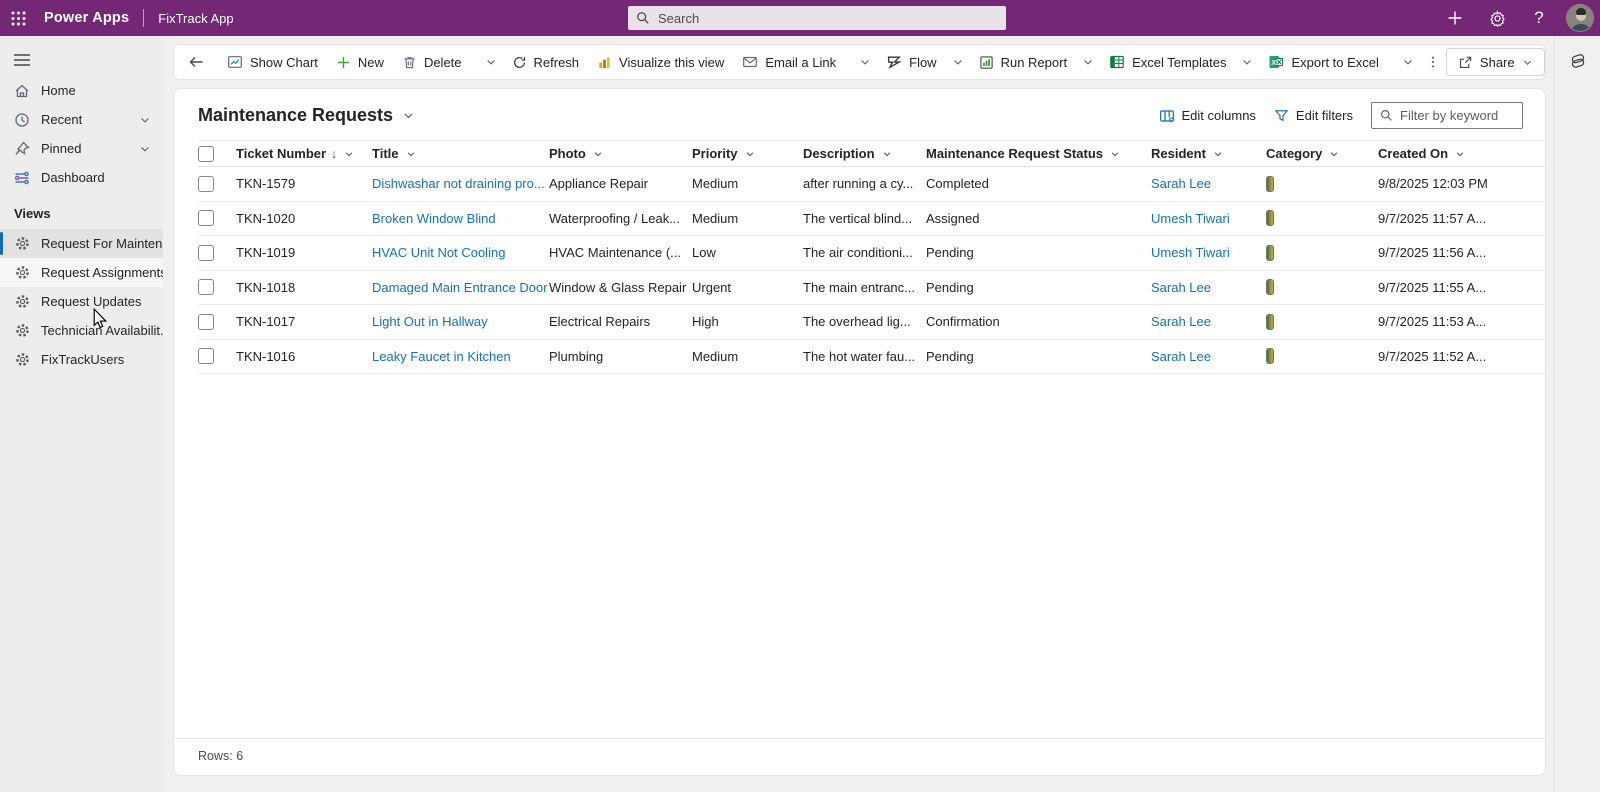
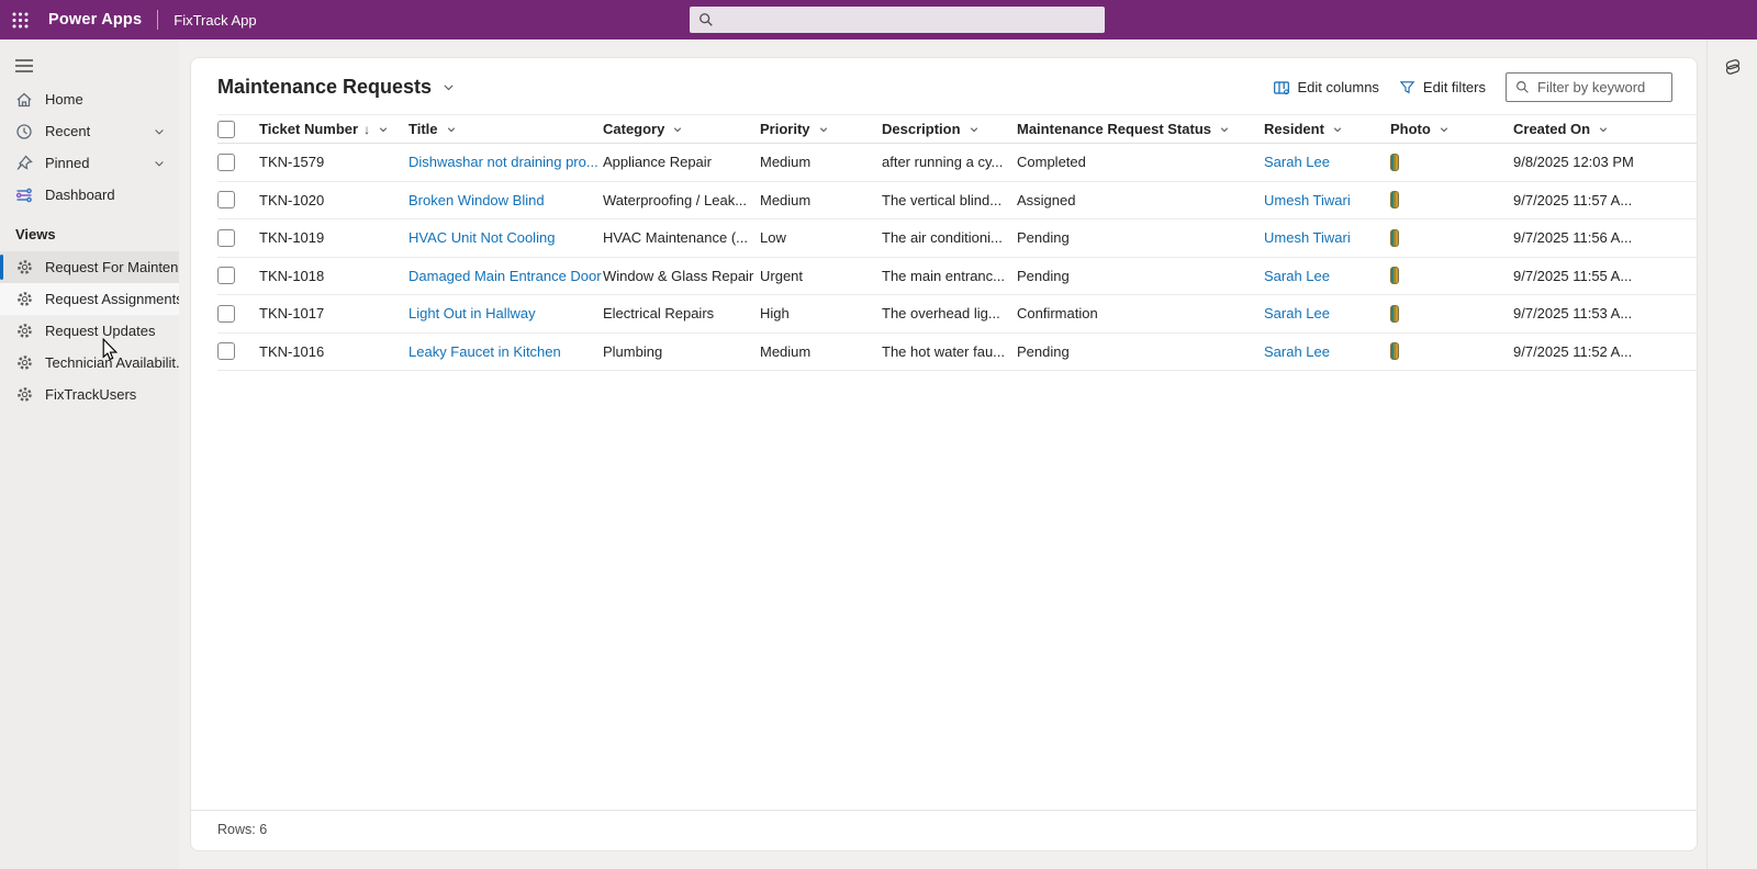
  Power Apps
  FixTrack App
- Search
- ?
  Home
  Recent
  Pinned
  Dashboard
  Views
  Request For Mainten
  Request Assignment
  Request Updates
  Technician Availabilit.
  FixTrackUsers
- Show Chart
- New
- Delete
- Refresh
- Visualize this view
- Email a Link
- Flow
- Run Report
- Excel Templates
- X
- Export to Excel
- Share
  Maintenance Requests
  Edit columns
  Edit filters
  Filter by keyword
  Ticket Number
  ↓
  Title
- Photo
+ Category
  Priority
  Description
  Maintenance Request Status
  Resident
- Category
+ Photo
  Created On
  TKN-1579
  Dishwashar not draining pro...
  Appliance Repair
  Medium
  after running a cy...
  Completed
  Sarah Lee
  9/8/2025 12:03 PM
  TKN-1020
  Broken Window Blind
  Waterproofing / Leak...
  Medium
  The vertical blind...
  Assigned
  Umesh Tiwari
  9/7/2025 11:57 A...
  TKN-1019
  HVAC Unit Not Cooling
  HVAC Maintenance (...
  Low
  The air conditioni...
  Pending
  Umesh Tiwari
  9/7/2025 11:56 A...
  TKN-1018
  Damaged Main Entrance Door
  Window & Glass Repair
  Urgent
  The main entranc...
  Pending
  Sarah Lee
  9/7/2025 11:55 A...
  TKN-1017
  Light Out in Hallway
  Electrical Repairs
  High
  The overhead lig...
  Confirmation
  Sarah Lee
  9/7/2025 11:53 A...
  TKN-1016
  Leaky Faucet in Kitchen
  Plumbing
  Medium
  The hot water fau...
  Pending
  Sarah Lee
  9/7/2025 11:52 A...
  Rows: 6
